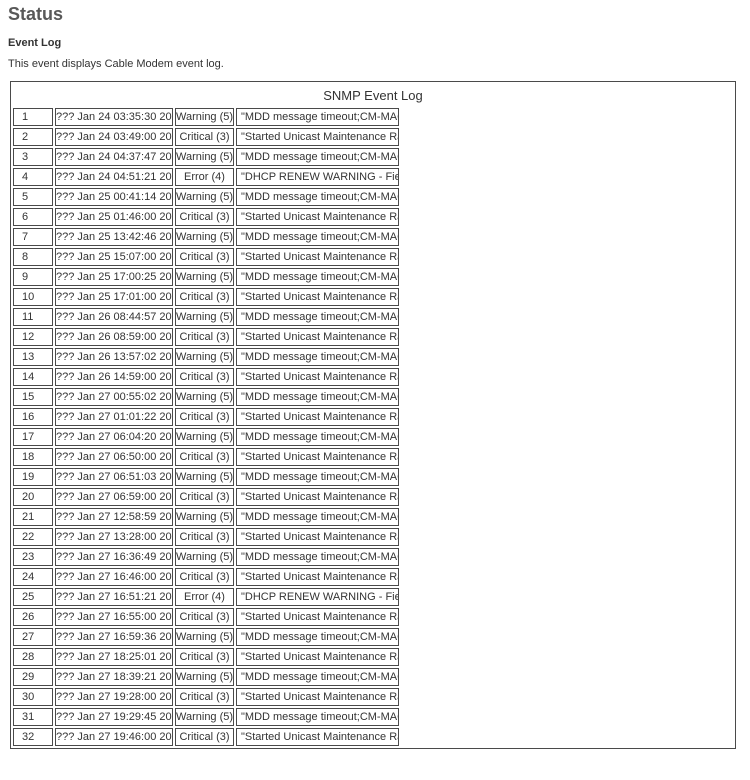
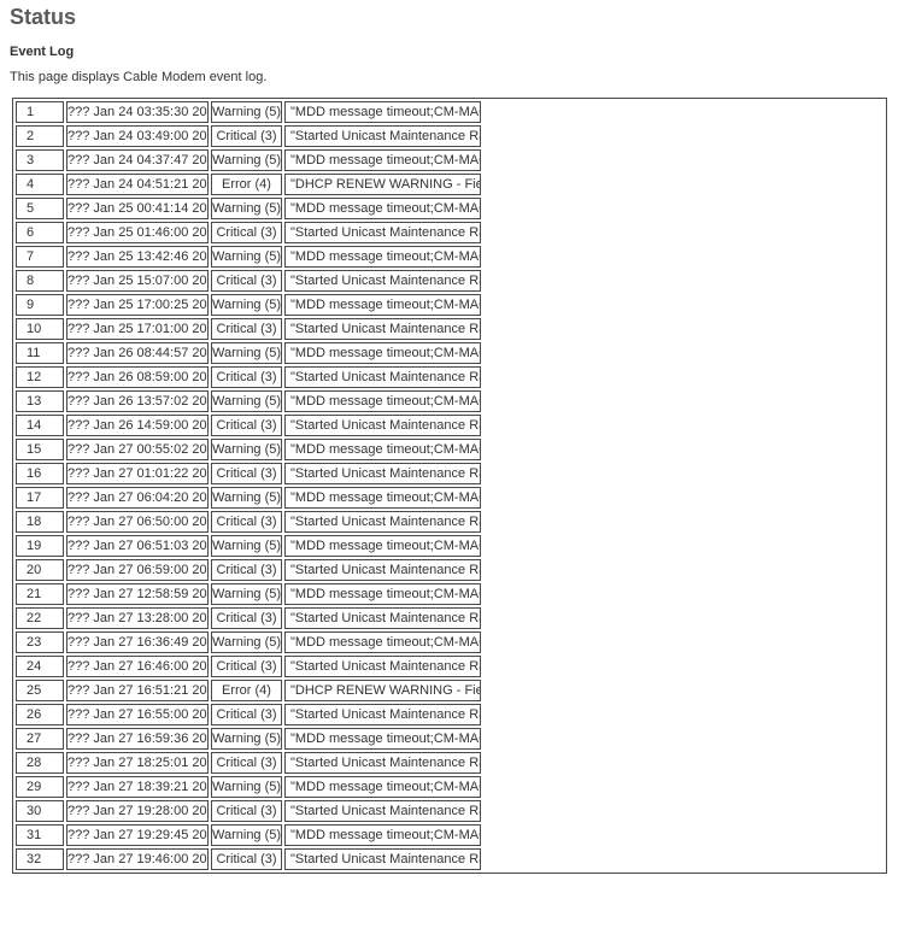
  Status
  Event Log
- This event displays Cable Modem event log.
+ This page displays Cable Modem event log.
- SNMP Event Log
  1
  ??? Jan 24 03:35:30 20
  Warning (5)
  "MDD message timeout;CM-MA
  2
  ??? Jan 24 03:49:00 20
  Critical (3)
  "Started Unicast Maintenance R
  3
  ??? Jan 24 04:37:47 20
  Warning (5)
  "MDD message timeout;CM-MA
  4
  ??? Jan 24 04:51:21 20
  Error (4)
  "DHCP RENEW WARNING - Fie
  5
  ??? Jan 25 00:41:14 20
  Warning (5)
  "MDD message timeout;CM-MA
  6
  ??? Jan 25 01:46:00 20
  Critical (3)
  "Started Unicast Maintenance R
  7
  ??? Jan 25 13:42:46 20
  Warning (5)
  "MDD message timeout;CM-MA
  8
  ??? Jan 25 15:07:00 20
  Critical (3)
  "Started Unicast Maintenance R
  9
  ??? Jan 25 17:00:25 20
  Warning (5)
  "MDD message timeout;CM-MA
  10
  ??? Jan 25 17:01:00 20
  Critical (3)
  "Started Unicast Maintenance R
  11
  ??? Jan 26 08:44:57 20
  Warning (5)
  "MDD message timeout;CM-MA
  12
  ??? Jan 26 08:59:00 20
  Critical (3)
  "Started Unicast Maintenance R
  13
  ??? Jan 26 13:57:02 20
  Warning (5)
  "MDD message timeout;CM-MA
  14
  ??? Jan 26 14:59:00 20
  Critical (3)
  "Started Unicast Maintenance R
  15
  ??? Jan 27 00:55:02 20
  Warning (5)
  "MDD message timeout;CM-MA
  16
  ??? Jan 27 01:01:22 20
  Critical (3)
  "Started Unicast Maintenance R
  17
  ??? Jan 27 06:04:20 20
  Warning (5)
  "MDD message timeout;CM-MA
  18
  ??? Jan 27 06:50:00 20
  Critical (3)
  "Started Unicast Maintenance R
  19
  ??? Jan 27 06:51:03 20
  Warning (5)
  "MDD message timeout;CM-MA
  20
  ??? Jan 27 06:59:00 20
  Critical (3)
  "Started Unicast Maintenance R
  21
  ??? Jan 27 12:58:59 20
  Warning (5)
  "MDD message timeout;CM-MA
  22
  ??? Jan 27 13:28:00 20
  Critical (3)
  "Started Unicast Maintenance R
  23
  ??? Jan 27 16:36:49 20
  Warning (5)
  "MDD message timeout;CM-MA
  24
  ??? Jan 27 16:46:00 20
  Critical (3)
  "Started Unicast Maintenance R
  25
  ??? Jan 27 16:51:21 20
  Error (4)
  "DHCP RENEW WARNING - Fie
  26
  ??? Jan 27 16:55:00 20
  Critical (3)
  "Started Unicast Maintenance R
  27
  ??? Jan 27 16:59:36 20
  Warning (5)
  "MDD message timeout;CM-MA
  28
  ??? Jan 27 18:25:01 20
  Critical (3)
  "Started Unicast Maintenance R
  29
  ??? Jan 27 18:39:21 20
  Warning (5)
  "MDD message timeout;CM-MA
  30
  ??? Jan 27 19:28:00 20
  Critical (3)
  "Started Unicast Maintenance R
  31
  ??? Jan 27 19:29:45 20
  Warning (5)
  "MDD message timeout;CM-MA
  32
  ??? Jan 27 19:46:00 20
  Critical (3)
  "Started Unicast Maintenance R
